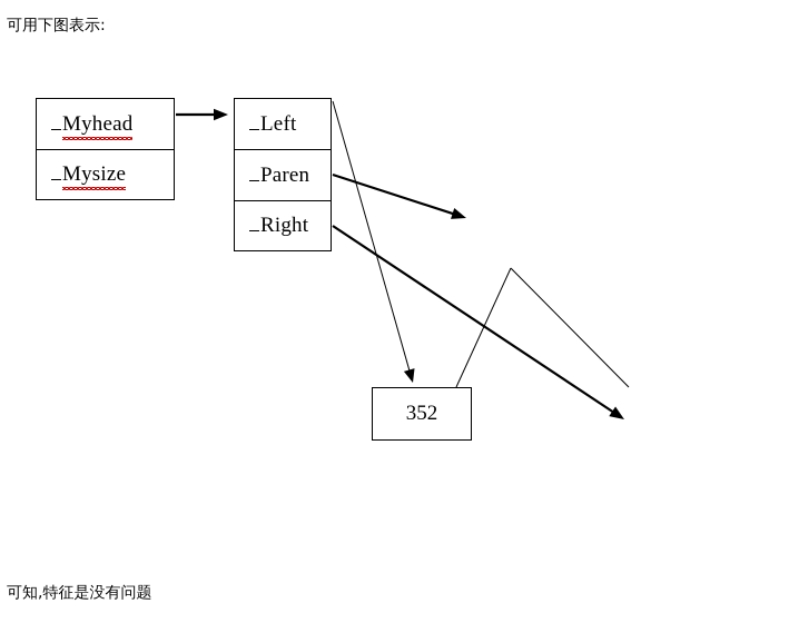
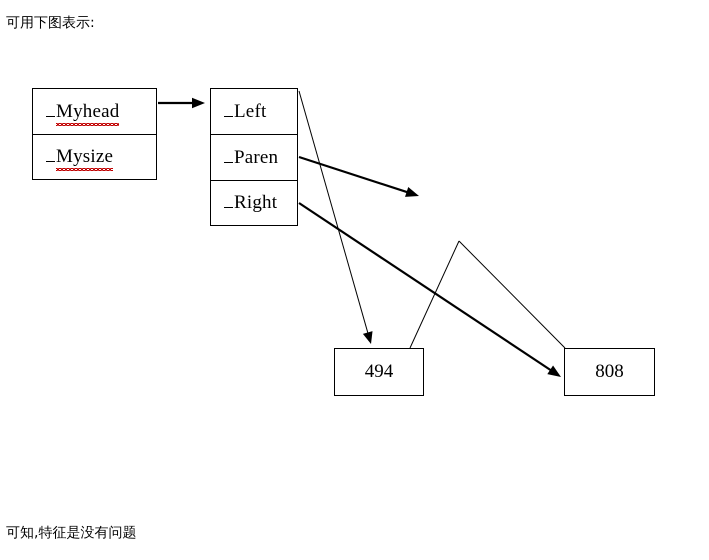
  可用下图表示:
  Myhead
  Mysize
  Left
  Paren
  Right
- 352
+ 494
+ 808
  可知,特征是没有问题
